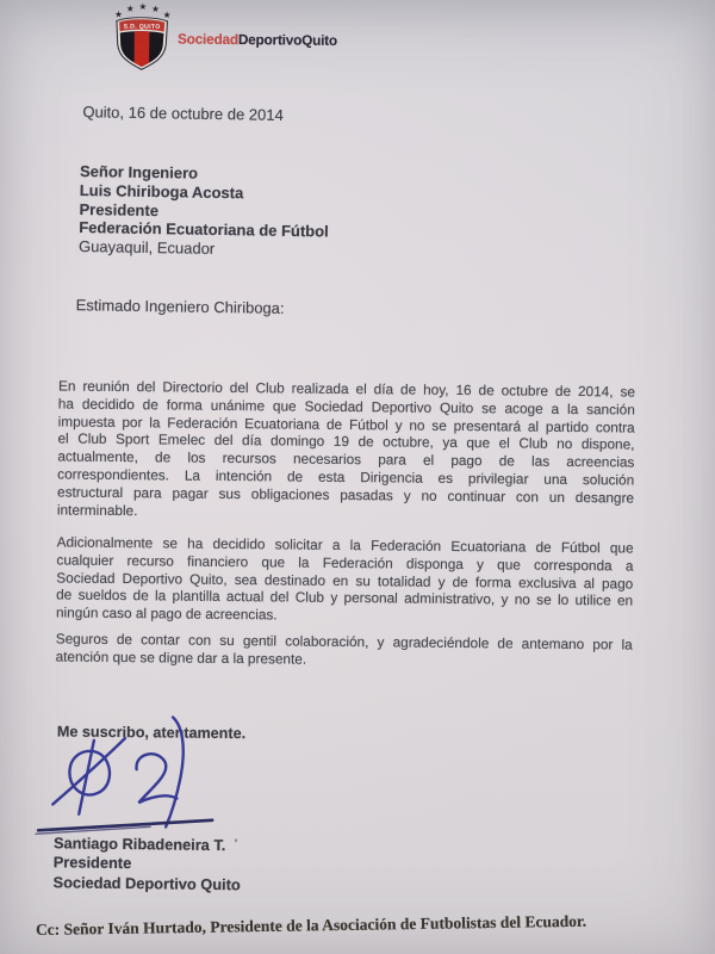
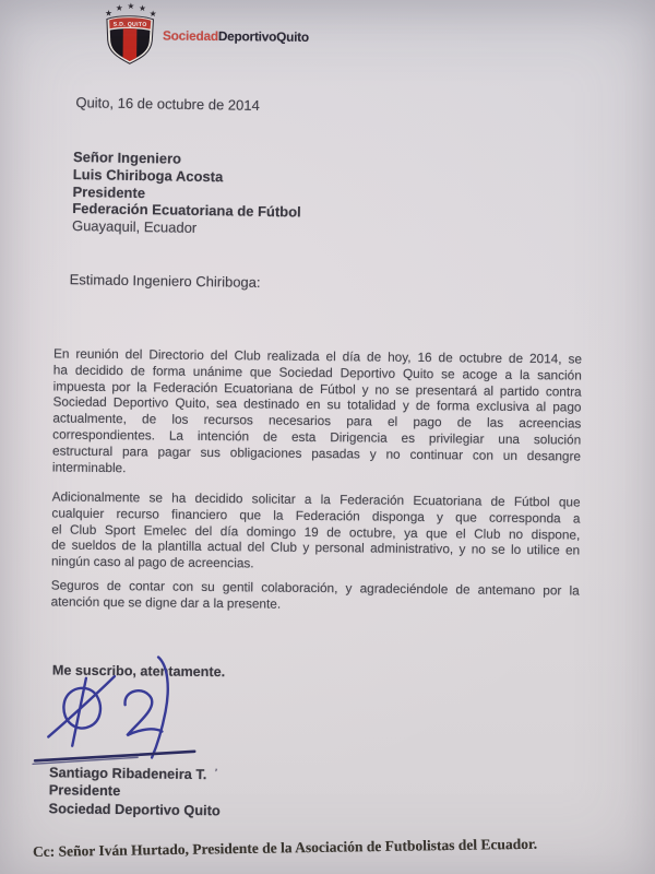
  ★
  ★
  ★
  ★
  ★
  SociedadDeportivoQuito
  Quito, 16 de octubre de 2014
  Señor Ingeniero
  Luis Chiriboga Acosta
  Presidente
  Federación Ecuatoriana de Fútbol
  Guayaquil, Ecuador
  Estimado Ingeniero Chiriboga:
  En reunión del Directorio del Club realizada el día de hoy, 16 de octubre de 2014, se
  ha decidido de forma unánime que Sociedad Deportivo Quito se acoge a la sanción
  impuesta por la Federación Ecuatoriana de Fútbol y no se presentará al partido contra
- el Club Sport Emelec del día domingo 19 de octubre, ya que el Club no dispone,
+ Sociedad Deportivo Quito, sea destinado en su totalidad y de forma exclusiva al pago
  actualmente, de los recursos necesarios para el pago de las acreencias
  correspondientes. La intención de esta Dirigencia es privilegiar una solución
  estructural para pagar sus obligaciones pasadas y no continuar con un desangre
  interminable.
  Adicionalmente se ha decidido solicitar a la Federación Ecuatoriana de Fútbol que
  cualquier recurso financiero que la Federación disponga y que corresponda a
- Sociedad Deportivo Quito, sea destinado en su totalidad y de forma exclusiva al pago
+ el Club Sport Emelec del día domingo 19 de octubre, ya que el Club no dispone,
  de sueldos de la plantilla actual del Club y personal administrativo, y no se lo utilice en
  ningún caso al pago de acreencias.
  Seguros de contar con su gentil colaboración, y agradeciéndole de antemano por la
  atención que se digne dar a la presente.
  Me suscribo, atentamente.
  Presidente
  Sociedad Deportivo Quito
  Cc: Señor Iván Hurtado, Presidente de la Asociación de Futbolistas del Ecuador.
